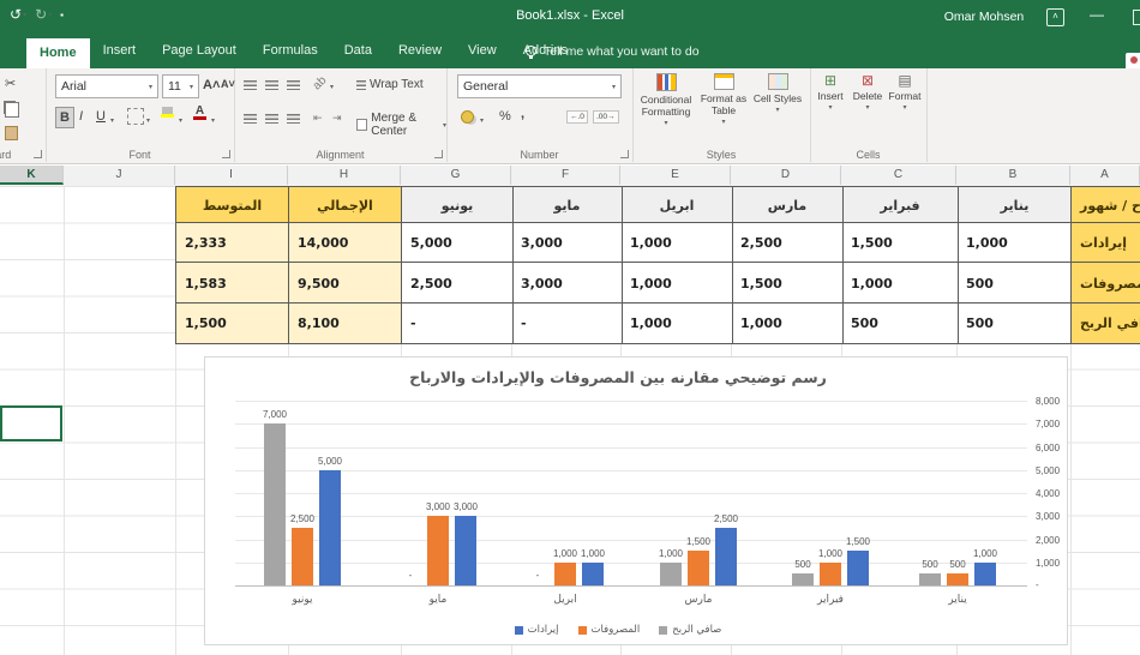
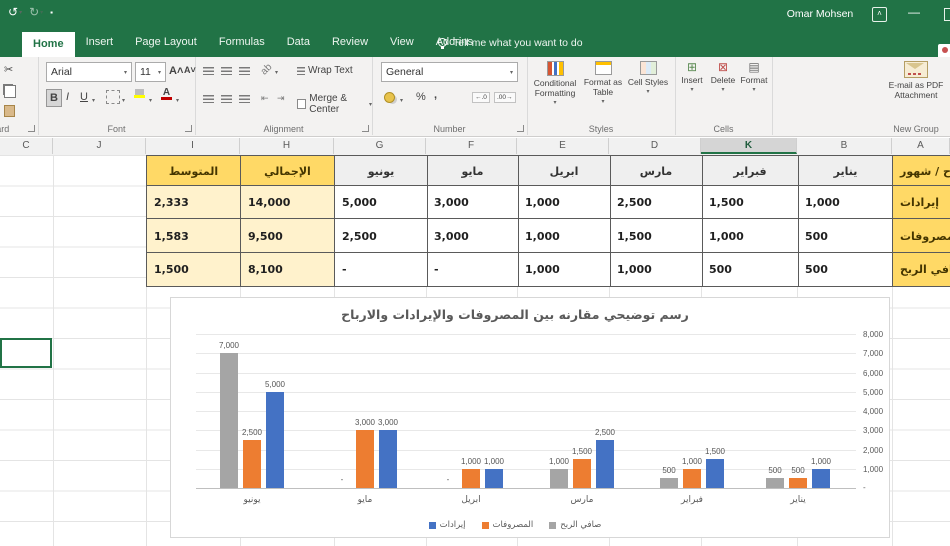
  ↺
  ↻
  ▪
- Book1.xlsx - Excel
  Omar Mohsen
  ˄
  —
  Home
  Insert
  Page Layout
  Formulas
  Data
  Review
  View
  d-ins
  Tell me what you want to do
  ✂
  Arial
  11
  A˄
  A˅
  B
  I
  U
  A
  Font
  ⇤
  ⇥
  Wrap Text
  Merge & Center
  Alignment
  General
  %
  ,
  Number
  Conditional Formatting
  Format as Table
  Cell Styles
  Styles
  ⊞
  Insert
  ⊠
  Delete
  ▤
  Format
  Cells
+ E-mail as PDF Attachment
+ New Group
- K
+ C
  J
  I
  H
  G
  F
  E
  D
- C
+ K
  B
  A
  المتوسط
  الإجمالي
  يناير
  فبراير
  مارس
  ابريل
  مايو
  يونيو
  2,333
  14,000
  1,000
  1,500
  2,500
  1,000
  3,000
  5,000
  إيرادات
  1,583
  9,500
  500
  1,000
  1,500
  1,000
  3,000
  2,500
  صروفات
  1,500
  8,100
  500
  500
  1,000
  1,000
  -
  -
  في الربح
  رسم توضيحي مقارنه بين المصروفات والإيرادات والارباح
  1,000
  2,000
  3,000
  4,000
  5,000
  6,000
  7,000
  8,000
  -
  7,000
  2,500
  5,000
  يونيو
  -
  3,000
  3,000
  مايو
  -
  1,000
  1,000
  ابريل
  1,000
  1,500
  2,500
  مارس
  500
  1,000
  1,500
  فبراير
  500
  500
  1,000
  يناير
  إيرادات
  المصروفات
  صافي الربح
